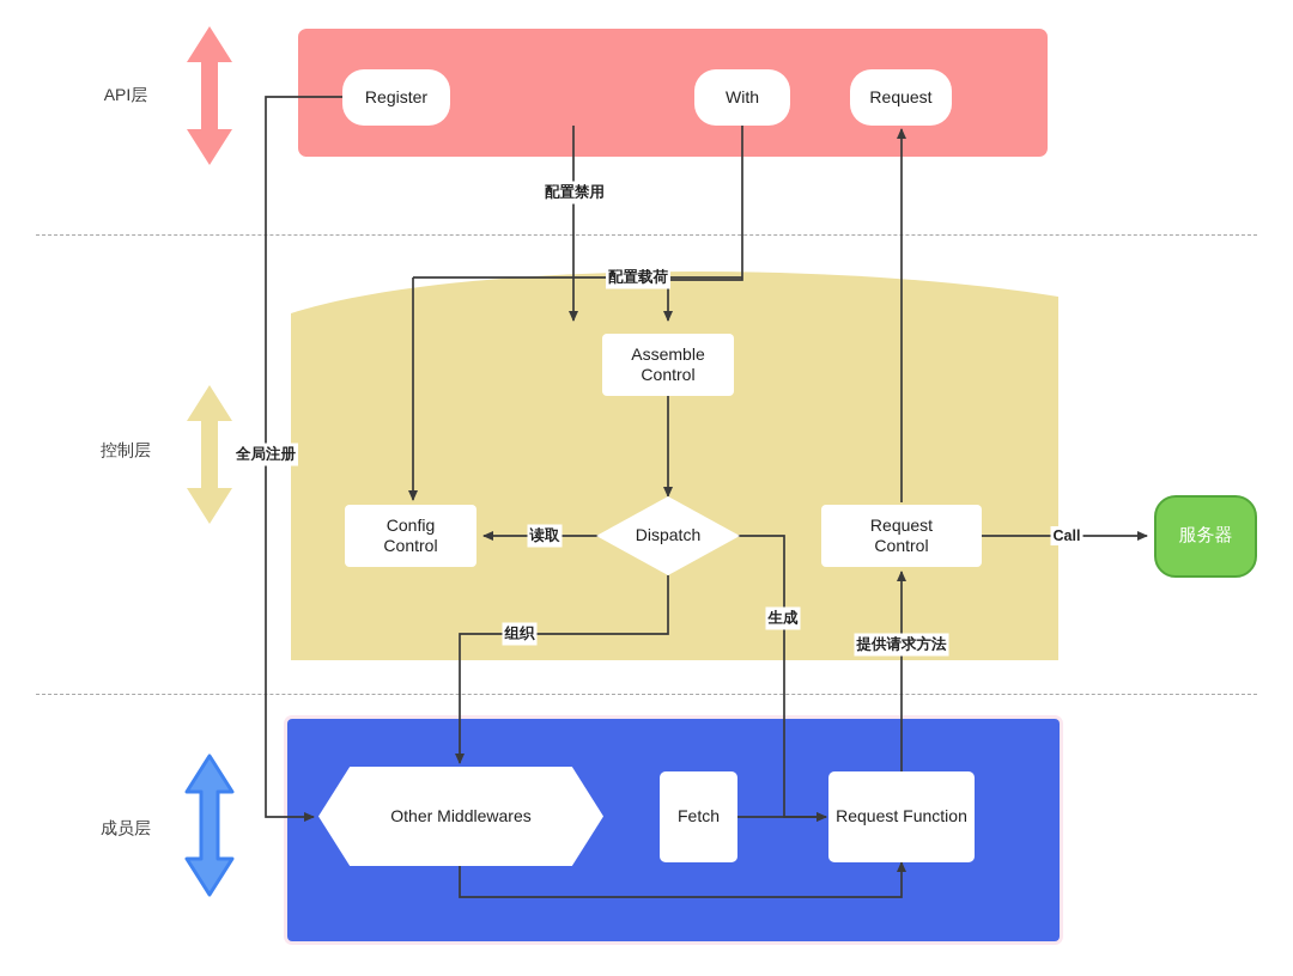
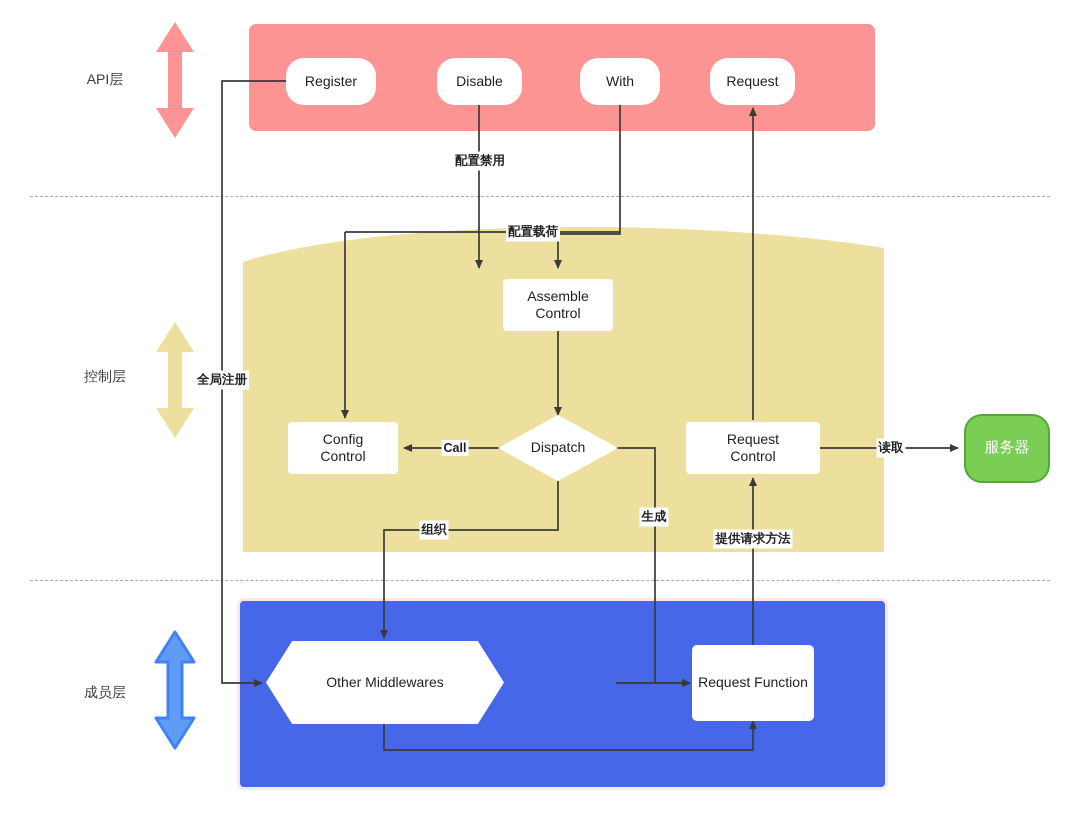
  API层
  控制层
  成员层
  Register
+ Disable
  With
  Request
  Assemble
  Control
  Config
  Control
  Dispatch
  Request
  Control
  服务器
  Other Middlewares
- Fetch
  Request Function
  配置禁用
  配置载荷
  全局注册
- 读取
+ Call
  组织
  生成
  提供请求方法
- Call
+ 读取
